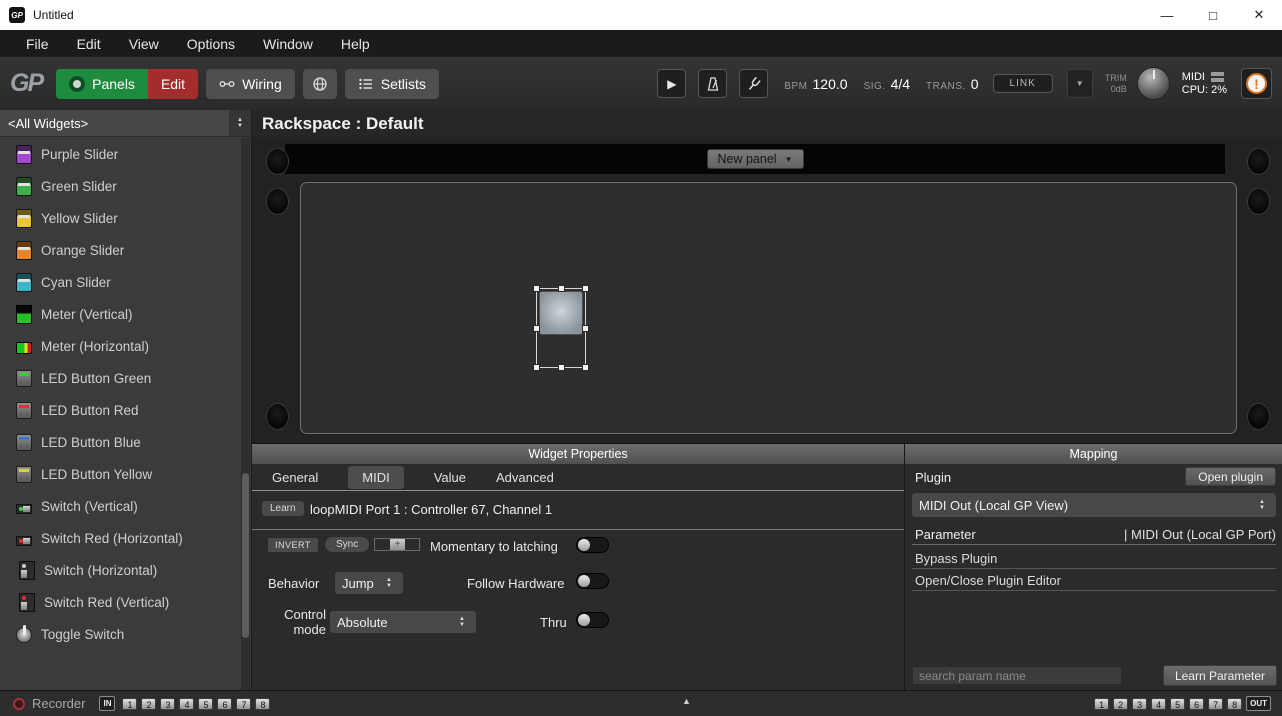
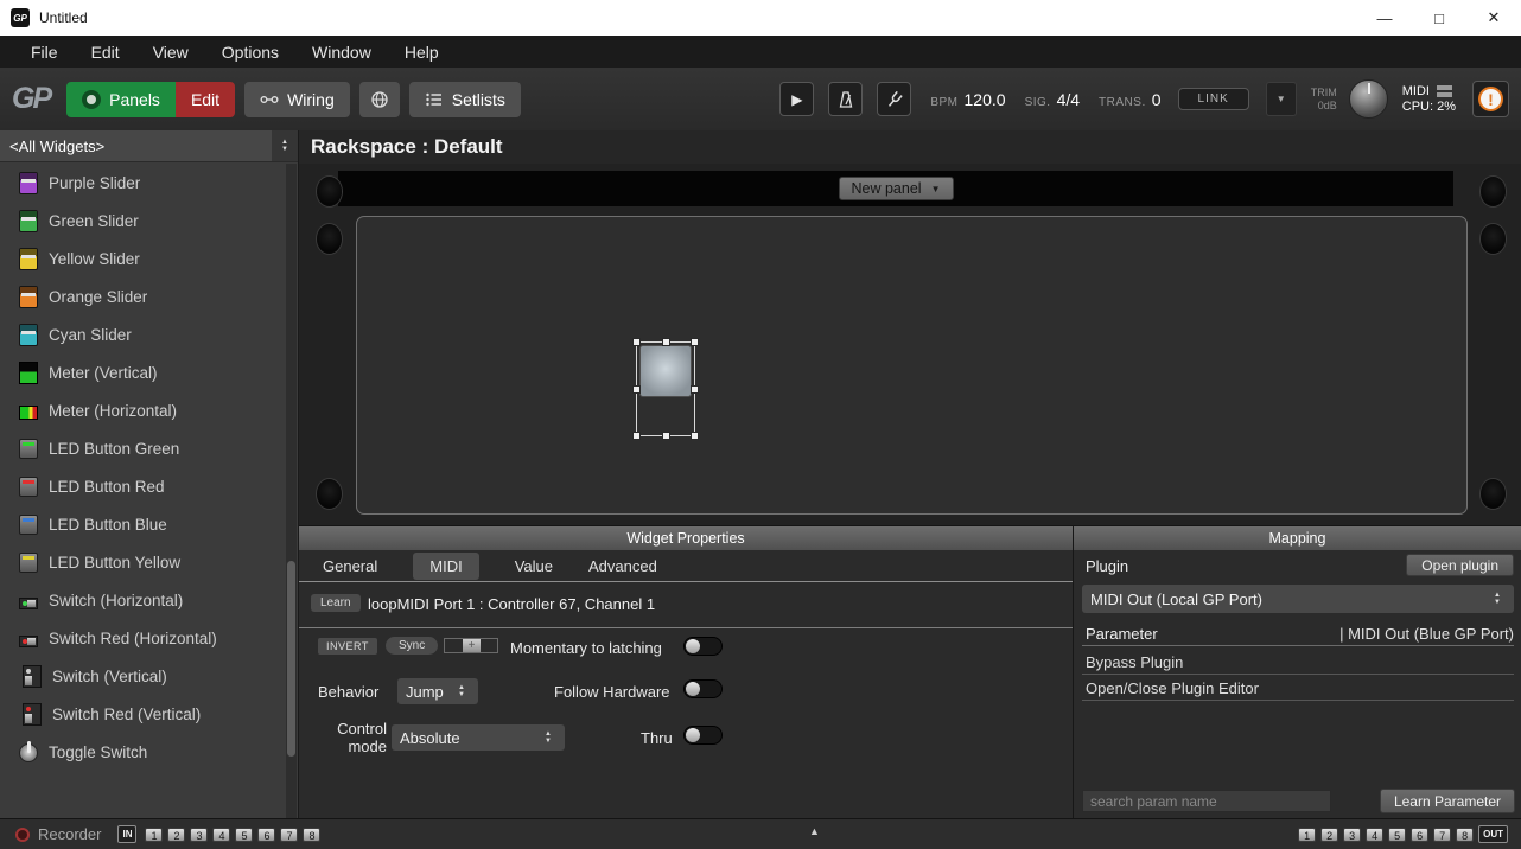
  GP
  Untitled
  —
  □
  ✕
  File
  Edit
  View
  Options
  Window
  Help
  GP
  Panels
  Edit
  Wiring
  Setlists
  ▶
  BPM
  120.0
  SIG.
  4/4
  TRANS.
  0
  LINK
  ▼
  TRIM
  0dB
  MIDI
  CPU: 2%
  !
  <All Widgets>
  Purple Slider
  Green Slider
  Yellow Slider
  Orange Slider
  Cyan Slider
  Meter (Vertical)
  Meter (Horizontal)
  LED Button Green
  LED Button Red
  LED Button Blue
  LED Button Yellow
- Switch (Vertical)
+ Switch (Horizontal)
  Switch Red (Horizontal)
- Switch (Horizontal)
+ Switch (Vertical)
  Switch Red (Vertical)
  Toggle Switch
  Rackspace : Default
  New panel
  ▼
  Widget Properties
  General
  MIDI
  Value
  Advanced
  Learn
  loopMIDI Port 1 : Controller 67, Channel 1
  INVERT
  Sync
  Momentary to latching
  Behavior
  Jump
  Follow Hardware
  Control mode
  Absolute
  Thru
  Mapping
  Plugin
  Open plugin
- MIDI Out (Local GP View)
+ MIDI Out (Local GP Port)
  Parameter
- | MIDI Out (Local GP Port)
+ | MIDI Out (Blue GP Port)
  Bypass Plugin
  Open/Close Plugin Editor
  search param name
  Learn Parameter
  Recorder
  IN
  1
  2
  3
  4
  5
  6
  7
  8
  ▲
  1
  2
  3
  4
  5
  6
  7
  8
  OUT
